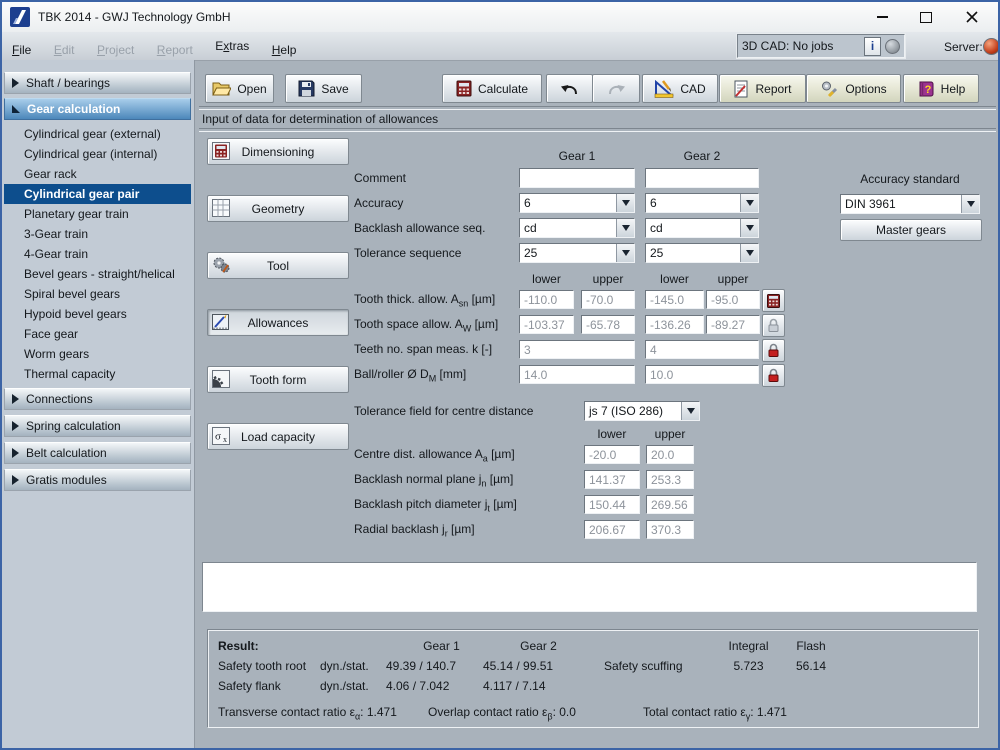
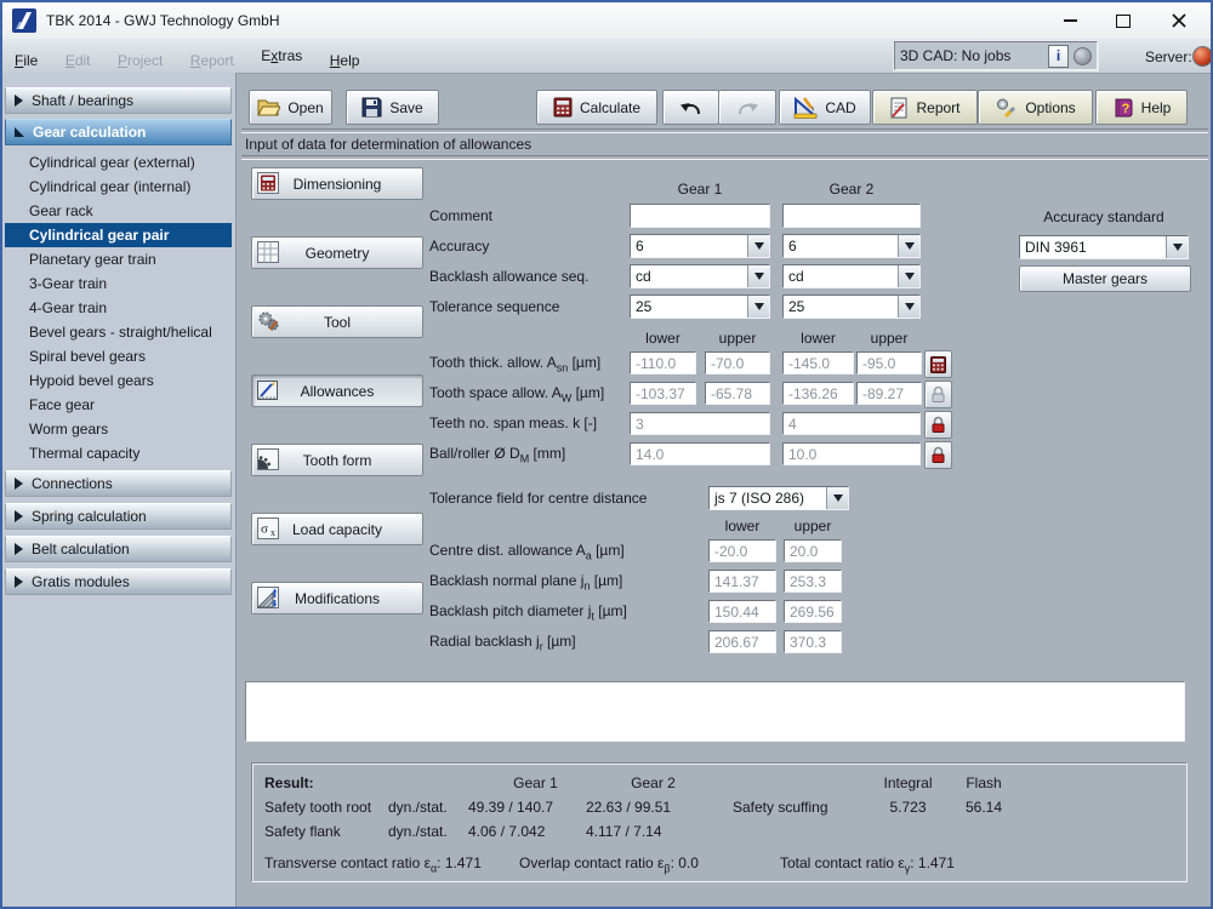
  TBK 2014 - GWJ Technology GmbH
  F
  ile
  E
  dit
  P
  roject
  R
  eport
  E
  x
  tras
  H
  elp
  3D CAD: No jobs
  i
  Server:
  Shaft / bearings
  Gear calculation
  Cylindrical gear (external)
  Cylindrical gear (internal)
  Gear rack
  Cylindrical gear pair
  Planetary gear train
  3-Gear train
  4-Gear train
  Bevel gears - straight/helical
  Spiral bevel gears
  Hypoid bevel gears
  Face gear
  Worm gears
  Thermal capacity
  Connections
  Spring calculation
  Belt calculation
  Gratis modules
  Open
  Save
  Calculate
  CAD
  Report
  Options
  ?
  Help
  Input of data for determination of allowances
  Dimensioning
  Geometry
  Tool
  Allowances
  Tooth form
  σ
  x
  Load capacity
+ Modifications
  Gear 1
  Gear 2
  Comment
  Accuracy
  6
  6
  Backlash allowance seq.
  cd
  cd
  Tolerance sequence
  25
  25
  Accuracy standard
  DIN 3961
  Master gears
  lower
  upper
  lower
  upper
  Tooth thick. allow. Asn [µm]
  -110.0
  -70.0
  -145.0
  -95.0
  Tooth space allow. AW [µm]
  -103.37
  -65.78
  -136.26
  -89.27
  Teeth no. span meas. k [-]
  3
  4
  Ball/roller Ø DM [mm]
  14.0
  10.0
  Tolerance field for centre distance
  js 7 (ISO 286)
  lower
  upper
  Centre dist. allowance Aa [µm]
  -20.0
  20.0
  Backlash normal plane jn [µm]
  141.37
  253.3
  Backlash pitch diameter jt [µm]
  150.44
  269.56
  Radial backlash jr [µm]
  206.67
  370.3
  Result:
  Gear 1
  Gear 2
  Integral
  Flash
  Safety tooth root
  dyn./stat.
  49.39 / 140.7
- 45.14 / 99.51
+ 22.63 / 99.51
  Safety scuffing
  5.723
  56.14
  Safety flank
  dyn./stat.
  4.06 / 7.042
  4.117 / 7.14
  Transverse contact ratio εα: 1.471
  Overlap contact ratio εβ: 0.0
  Total contact ratio εγ: 1.471
